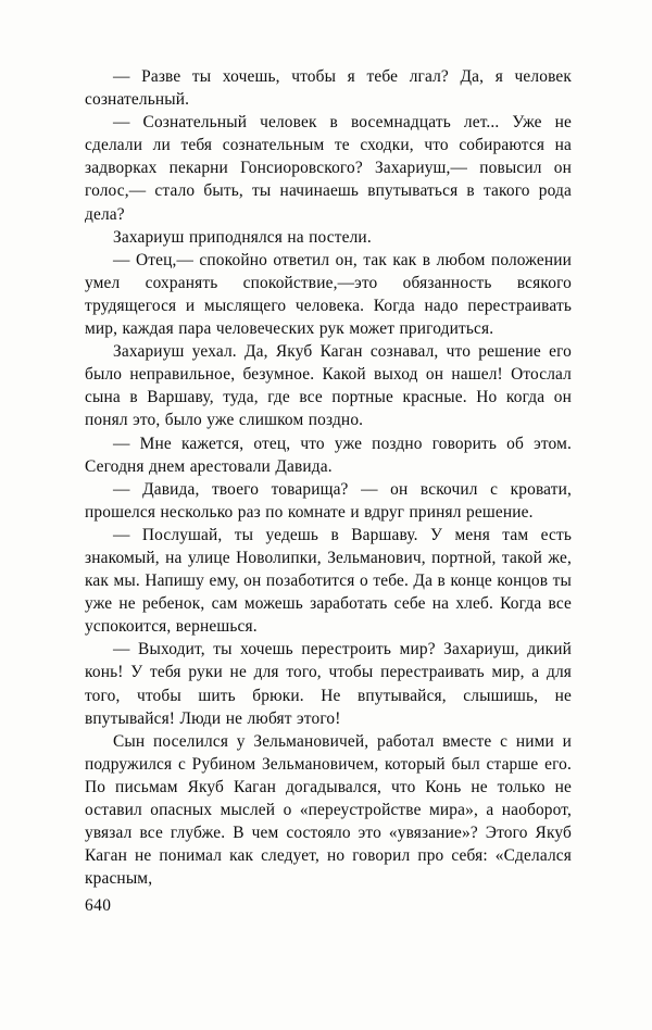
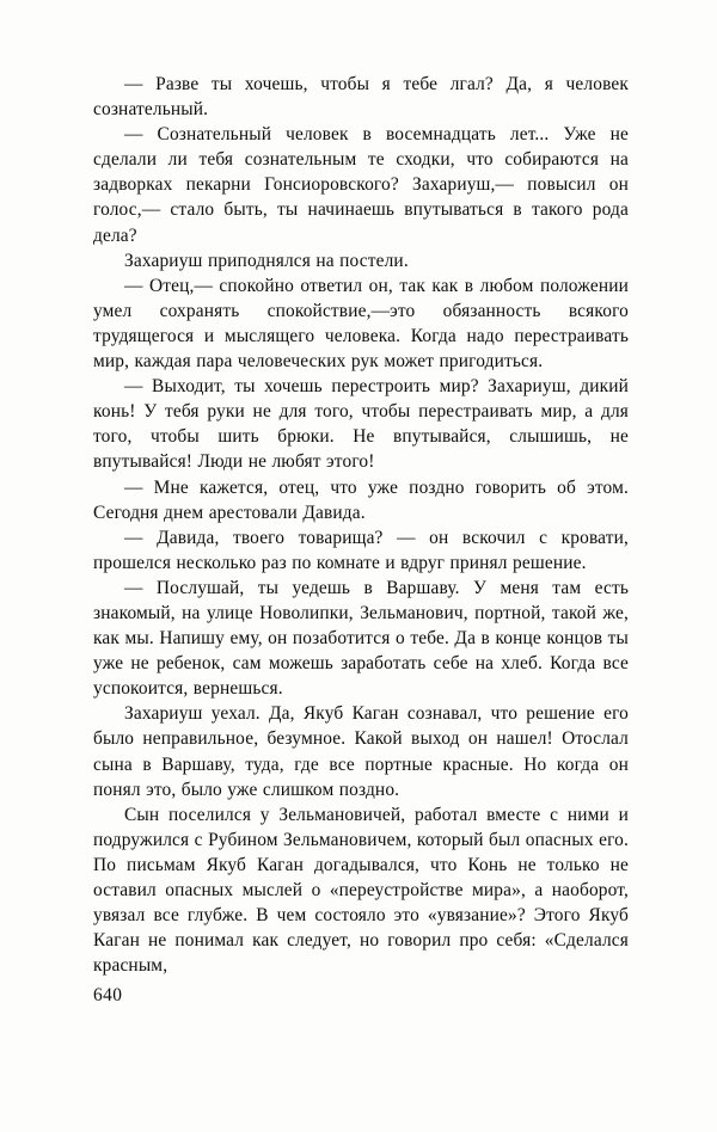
  — Разве ты хочешь, чтобы я тебе лгал? Да, я человек сознательный.
  — Сознательный человек в восемнадцать лет... Уже не сделали ли тебя сознательным те сходки, что собираются на задворках пекарни Гонсиоровского? Захариуш,— повысил он голос,— стало быть, ты начинаешь впутываться в такого рода дела?
  Захариуш приподнялся на постели.
  — Отец,— спокойно ответил он, так как в любом положении умел сохранять спокойствие,—это обязанность всякого трудящегося и мыслящего человека. Когда надо перестраивать мир, каждая пара человеческих рук может пригодиться.
- Захариуш уехал. Да, Якуб Каган сознавал, что решение его было неправильное, безумное. Какой выход он нашел! Отослал сына в Варшаву, туда, где все портные красные. Но когда он понял это, было уже слишком поздно.
+ — Выходит, ты хочешь перестроить мир? Захариуш, дикий конь! У тебя руки не для того, чтобы перестраивать мир, а для того, чтобы шить брюки. Не впутывайся, слышишь, не впутывайся! Люди не любят этого!
  — Мне кажется, отец, что уже поздно говорить об этом. Сегодня днем арестовали Давида.
  — Давида, твоего товарища? — он вскочил с кровати, прошелся несколько раз по комнате и вдруг принял решение.
  — Послушай, ты уедешь в Варшаву. У меня там есть знакомый, на улице Новолипки, Зельманович, портной, такой же, как мы. Напишу ему, он позаботится о тебе. Да в конце концов ты уже не ребенок, сам можешь заработать себе на хлеб. Когда все успокоится, вернешься.
- — Выходит, ты хочешь перестроить мир? Захариуш, дикий конь! У тебя руки не для того, чтобы перестраивать мир, а для того, чтобы шить брюки. Не впутывайся, слышишь, не впутывайся! Люди не любят этого!
+ Захариуш уехал. Да, Якуб Каган сознавал, что решение его было неправильное, безумное. Какой выход он нашел! Отослал сына в Варшаву, туда, где все портные красные. Но когда он понял это, было уже слишком поздно.
- Сын поселился у Зельмановичей, работал вместе с ними и подружился с Рубином Зельмановичем, который был старше его. По письмам Якуб Каган догадывался, что Конь не только не оставил опасных мыслей о «переустройстве мира», а наоборот, увязал все глубже. В чем состояло это «увязание»? Этого Якуб Каган не понимал как следует, но говорил про себя: «Сделался красным,
+ Сын поселился у Зельмановичей, работал вместе с ними и подружился с Рубином Зельмановичем, который был опасных его. По письмам Якуб Каган догадывался, что Конь не только не оставил опасных мыслей о «переустройстве мира», а наоборот, увязал все глубже. В чем состояло это «увязание»? Этого Якуб Каган не понимал как следует, но говорил про себя: «Сделался красным,
  640
